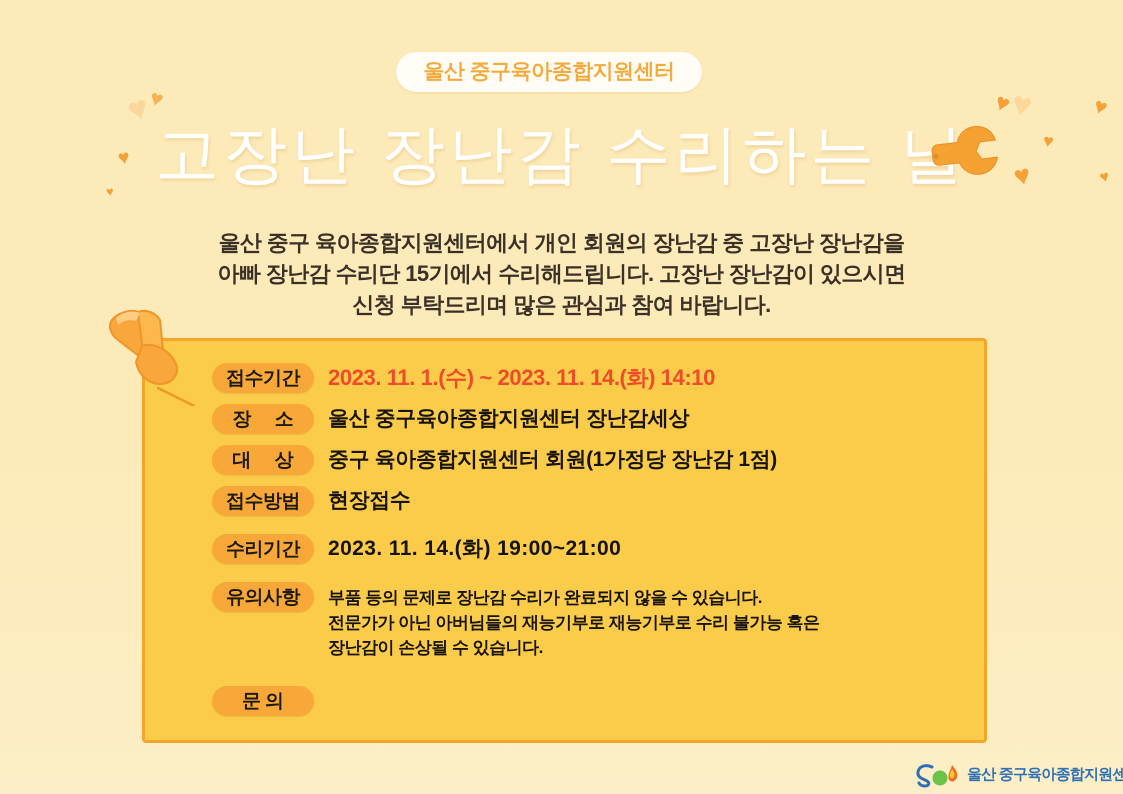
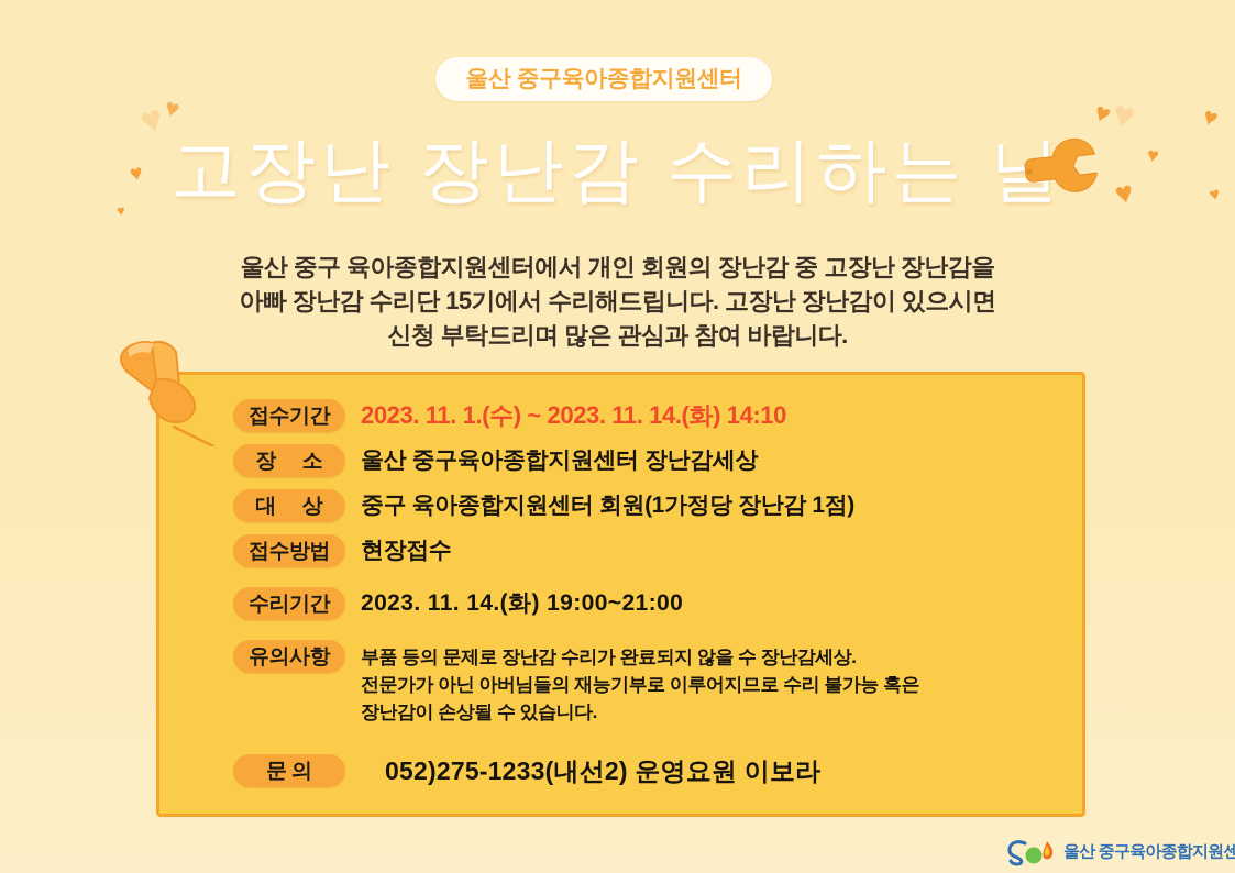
  울산 중구육아종합지원센터
  고장난 장난감 수리하는
  울산 중구 육아종합지원센터에서 개인 회원의 장난감 중 고장난 장난감을
  아빠 장난감 수리단 15기에서 수리해드립니다. 고장난 장난감이 있으시면
  신청 부탁드리며 많은 관심과 참여 바랍니다.
  접수기간
  2023. 11. 1.(수) ~ 2023. 11. 14.(화) 14:10
  장 소
  울산 중구육아종합지원센터 장난감세상
  대 상
  중구 육아종합지원센터 회원(1가정당 장난감 1점)
  접수방법
  현장접수
  수리기간
  2023. 11. 14.(화) 19:00~21:00
  유의사항
- 부품 등의 문제로 장난감 수리가 완료되지 않을 수 있습니다.
+ 부품 등의 문제로 장난감 수리가 완료되지 않을 수 장난감세상.
- 전문가가 아닌 아버님들의 재능기부로 재능기부로 수리 불가능 혹은
+ 전문가가 아닌 아버님들의 재능기부로 이루어지므로 수리 불가능 혹은
  장난감이 손상될 수 있습니다.
  문의
+ 052)275-1233(내선2) 운영요원 이보라
  울산 중구육아종합지원센
